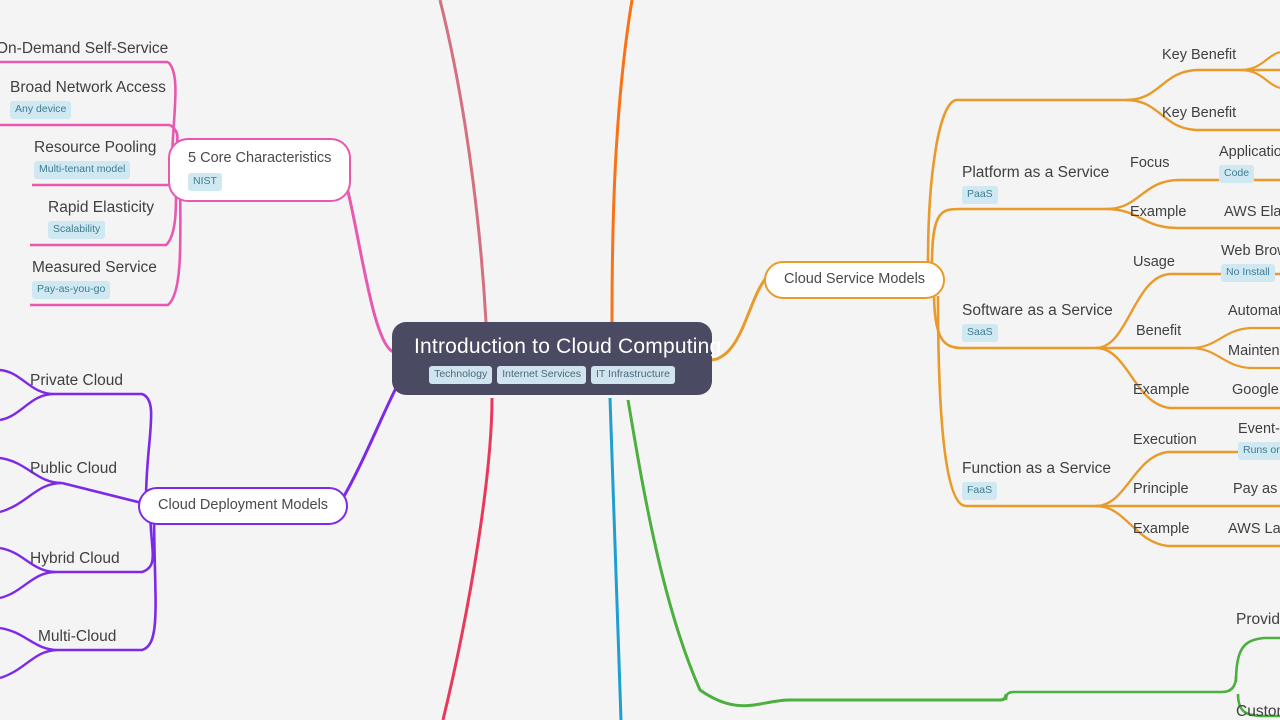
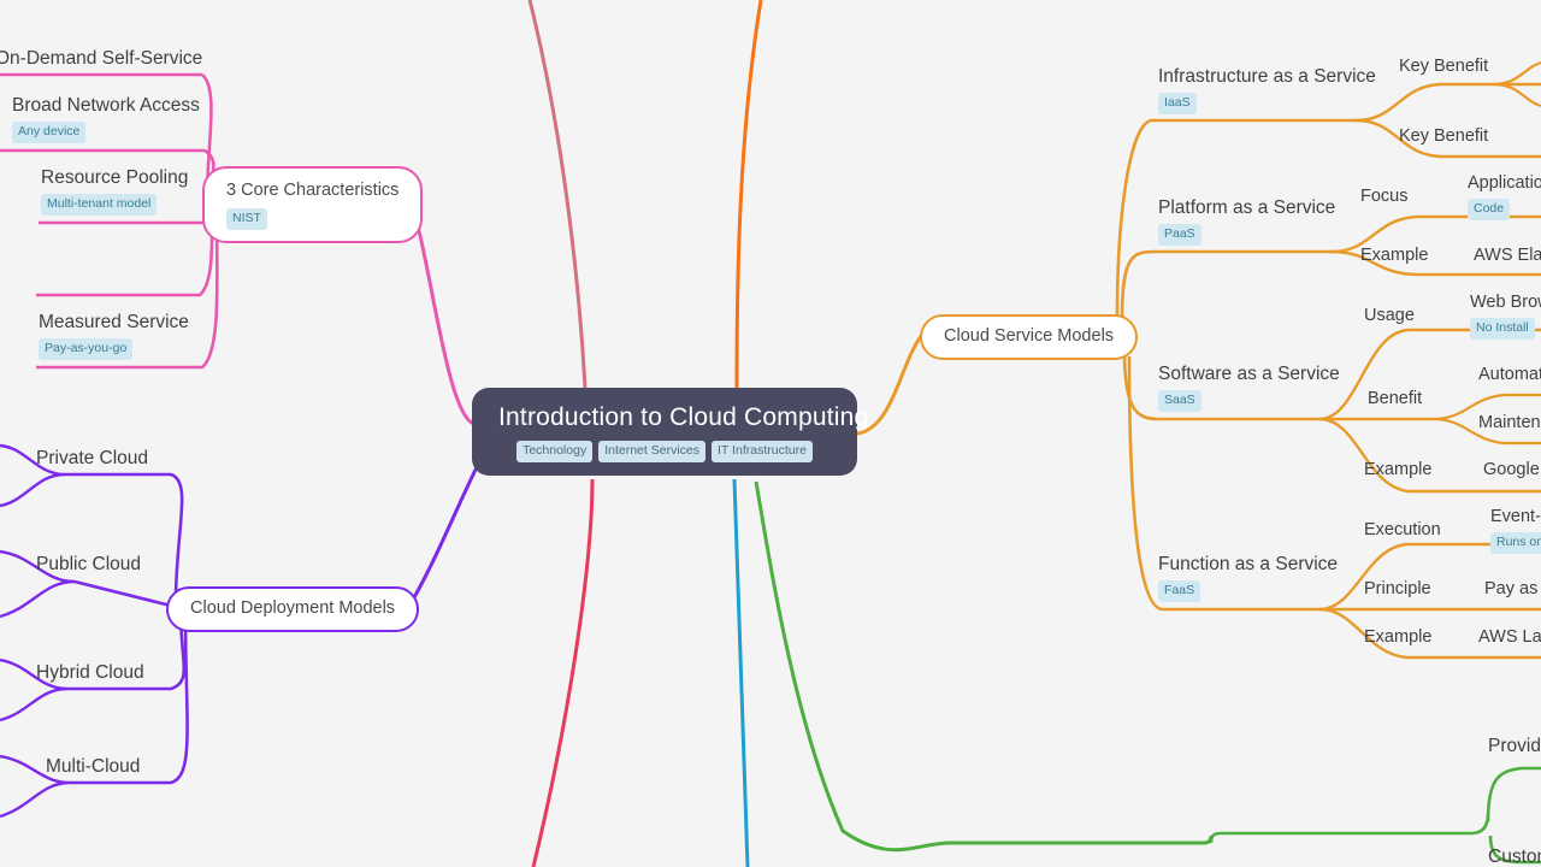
  Introduction to Cloud Computing
  Technology
  Internet Services
  IT Infrastructure
- 5 Core Characteristics
+ 3 Core Characteristics
  NIST
  On-Demand Self-Service
  Broad Network Access
  Any device
  Resource Pooling
  Multi-tenant model
- Rapid Elasticity
- Scalability
  Measured Service
  Pay-as-you-go
  Cloud Deployment Models
  Private Cloud
  Public Cloud
  Hybrid Cloud
  Multi-Cloud
  Cloud Service Models
+ Infrastructure as a Service
+ IaaS
  Key Benefit
  Key Benefit
  Platform as a Service
  PaaS
  Focus
  Applicatio
  Code
  Example
  AWS Ela
  Software as a Service
  SaaS
  Usage
  Web Bro
  No Install
  Benefit
  Automa
  Mainten
  Example
  Google
  Function as a Service
  FaaS
  Execution
  Event-
  Runs on
  Principle
  Pay as
  Example
  AWS La
  Provid
  Custo
